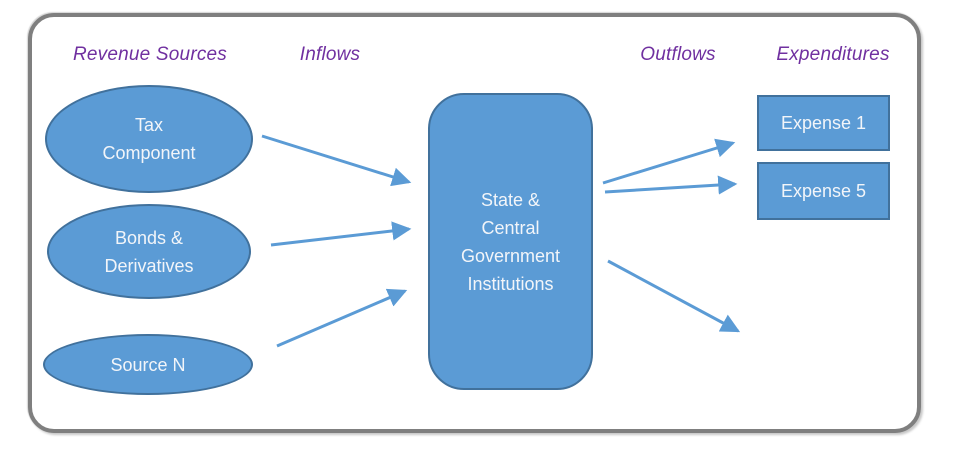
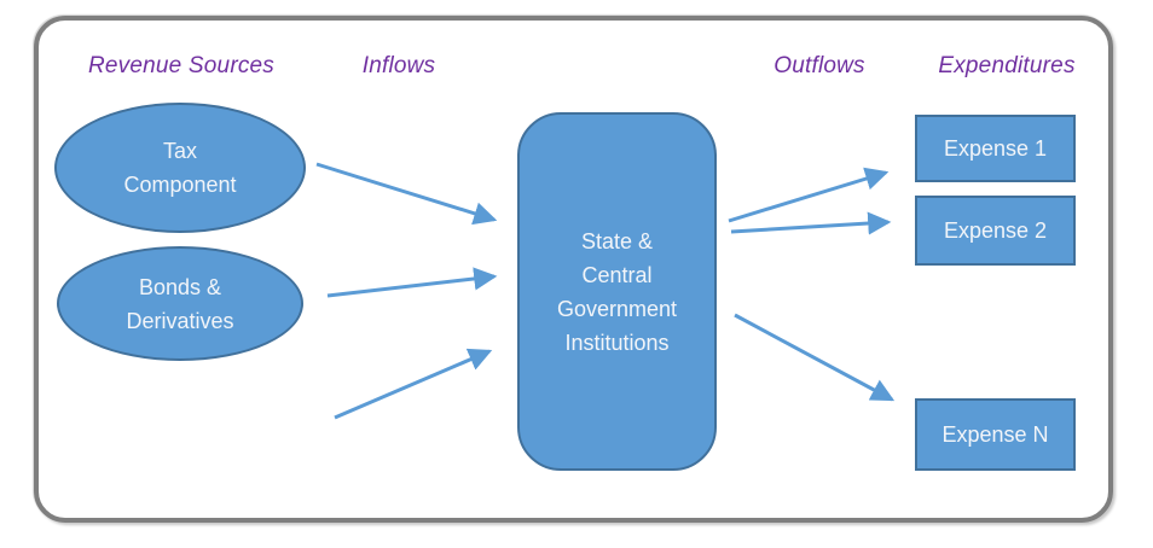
  Revenue Sources
  Inflows
  Outflows
  Expenditures
  Tax
  Component
  Bonds &
  Derivatives
- Source N
  State &
  Central
  Government
  Institutions
  Expense 1
- Expense 5
+ Expense 2
+ Expense N
